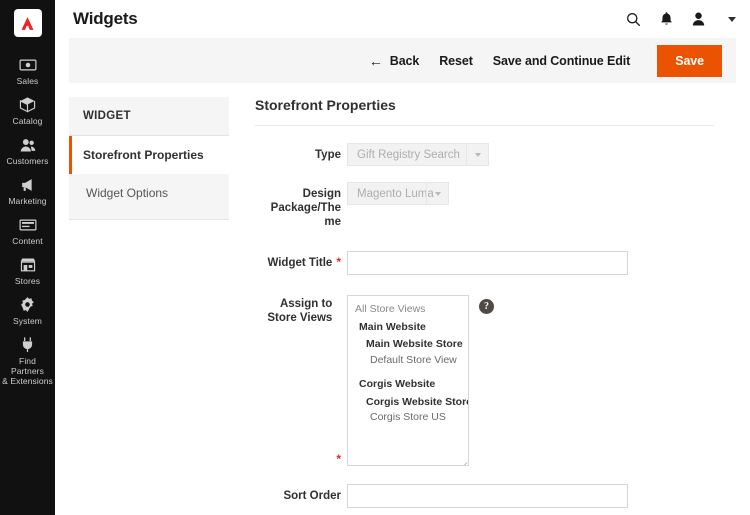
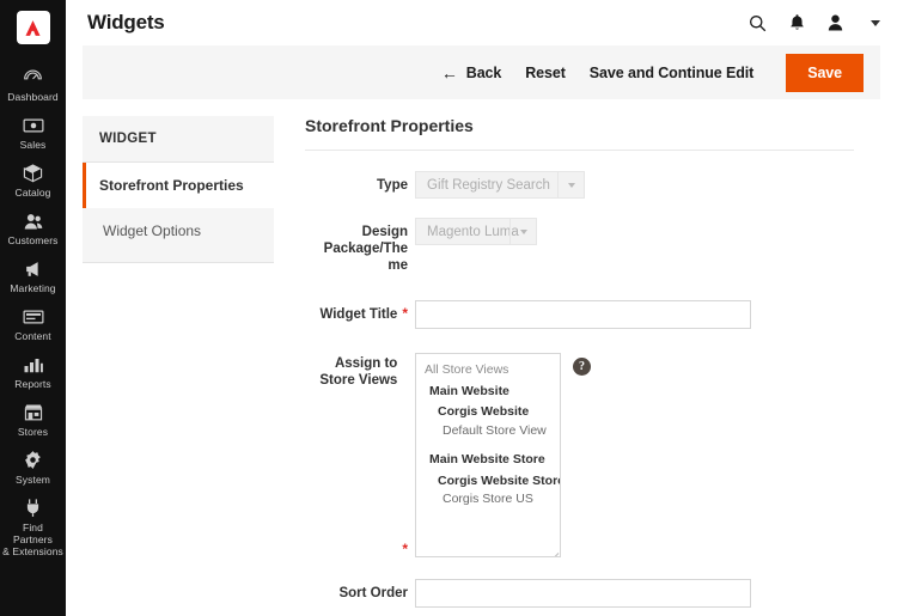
+ Dashboard
  Sales
  Catalog
  Customers
  Marketing
  Content
+ Reports
  Stores
  System
  Find Partners
  & Extensions
  Widgets
  ←
  Back
  Reset
  Save and Continue Edit
  Save
  WIDGET
  Storefront Properties
  Widget Options
  Storefront Properties
  Type
  Gift Registry Search
  Design
  Package/The
  me
  Magento Lum
  Widget Title
  *
  Assign to
  Store Views
  *
  All Store Views
  Main Website
- Main Website Store
+ Corgis Website
  Default Store View
- Corgis Website
+ Main Website Store
  Corgis Website Stor
  Corgis Store US
  ?
  Sort Order
